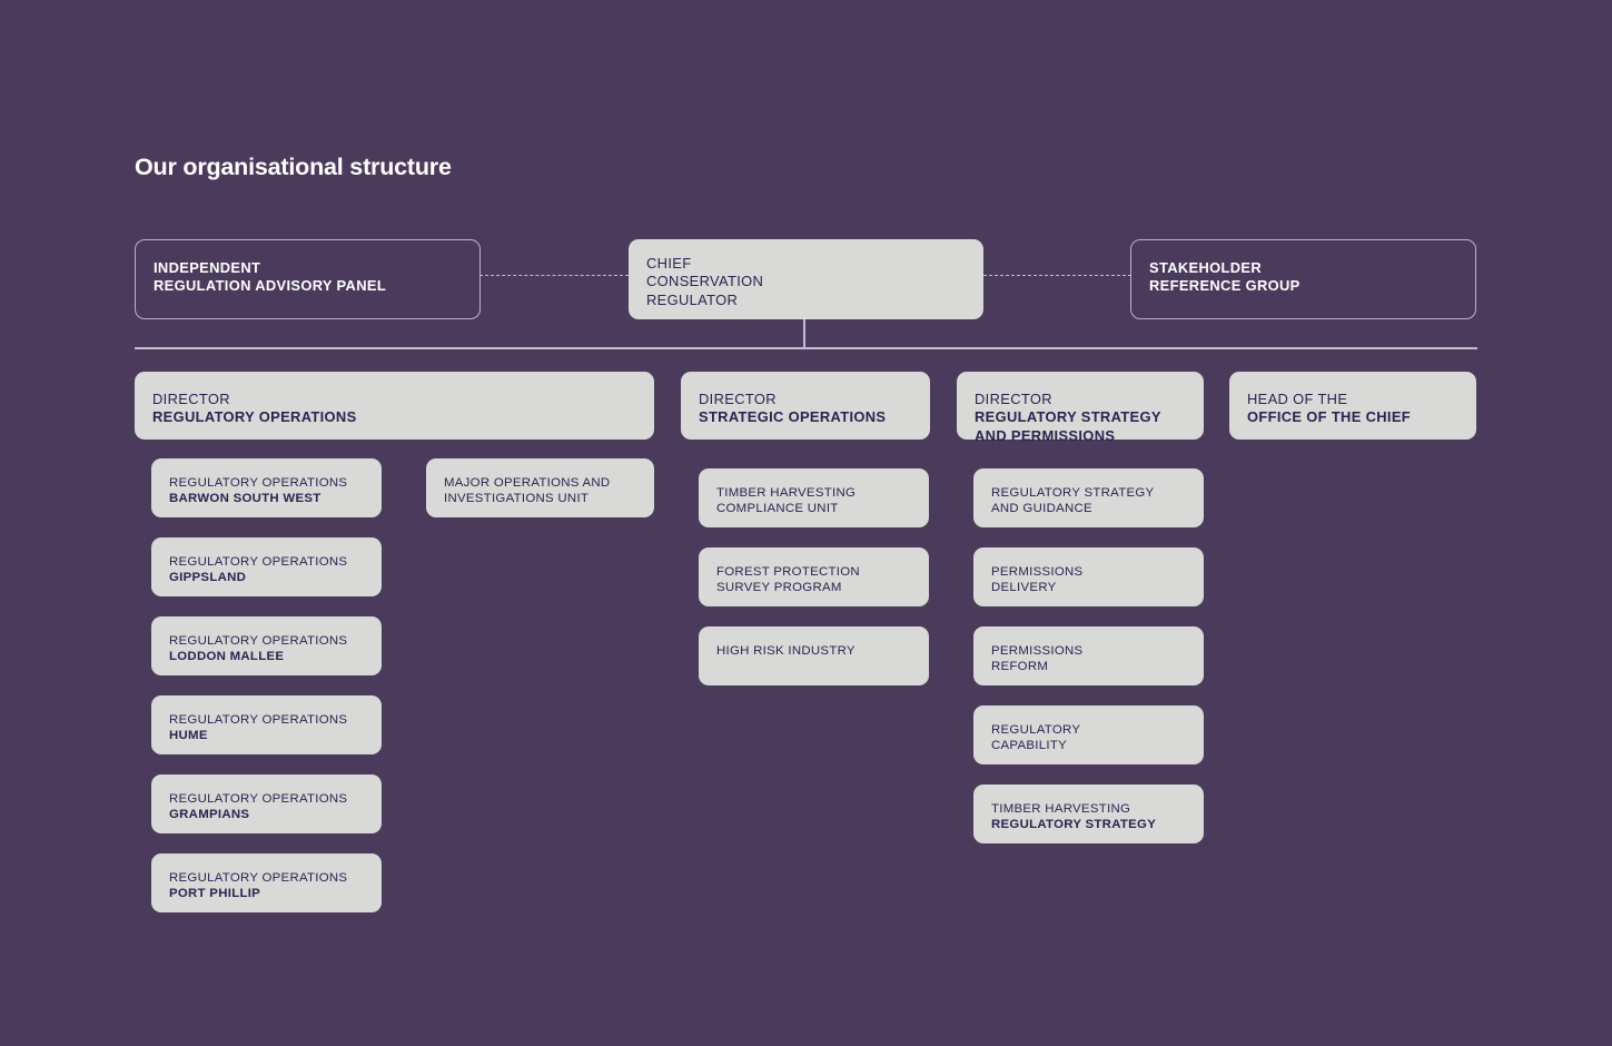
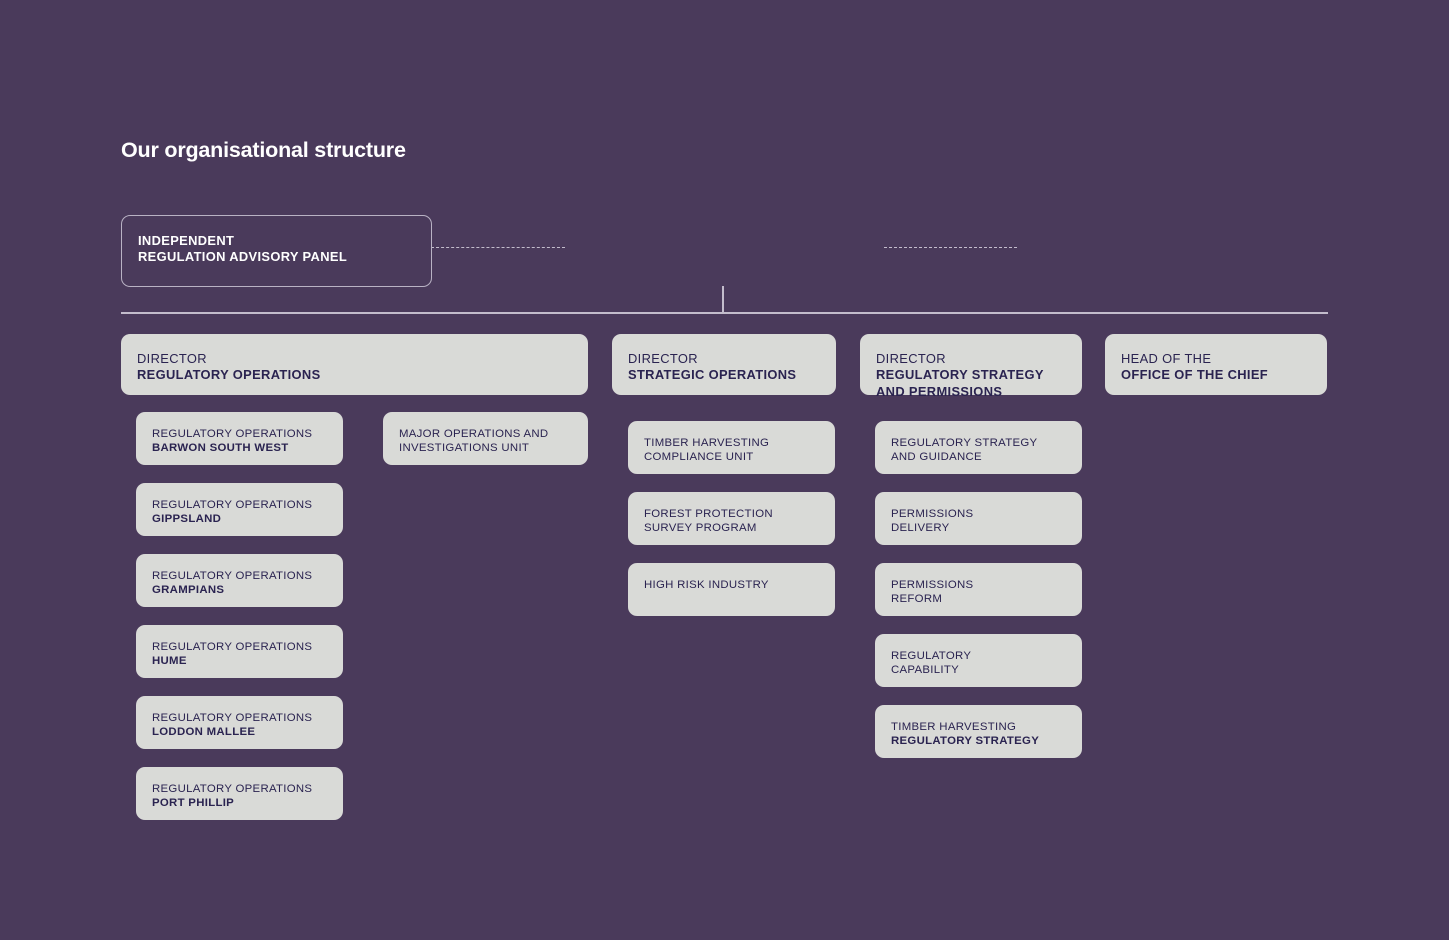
  Our organisational structure
  INDEPENDENT
  REGULATION ADVISORY PANEL
- CHIEF
- CONSERVATION
- REGULATOR
- STAKEHOLDER
- REFERENCE GROUP
  DIRECTOR
  REGULATORY OPERATIONS
  DIRECTOR
  STRATEGIC OPERATIONS
  DIRECTOR
  REGULATORY STRATEGY
  AND PERMISSIONS
  HEAD OF THE
  OFFICE OF THE CHIEF
  REGULATORY OPERATIONS
  BARWON SOUTH WEST
  REGULATORY OPERATIONS
  GIPPSLAND
  REGULATORY OPERATIONS
- LODDON MALLEE
+ GRAMPIANS
  REGULATORY OPERATIONS
  HUME
  REGULATORY OPERATIONS
- GRAMPIANS
+ LODDON MALLEE
  REGULATORY OPERATIONS
  PORT PHILLIP
  MAJOR OPERATIONS AND
  INVESTIGATIONS UNIT
  TIMBER HARVESTING
  COMPLIANCE UNIT
  FOREST PROTECTION
  SURVEY PROGRAM
  HIGH RISK INDUSTRY
  REGULATORY STRATEGY
  AND GUIDANCE
  PERMISSIONS
  DELIVERY
  PERMISSIONS
  REFORM
  REGULATORY
  CAPABILITY
  TIMBER HARVESTING
  REGULATORY STRATEGY
